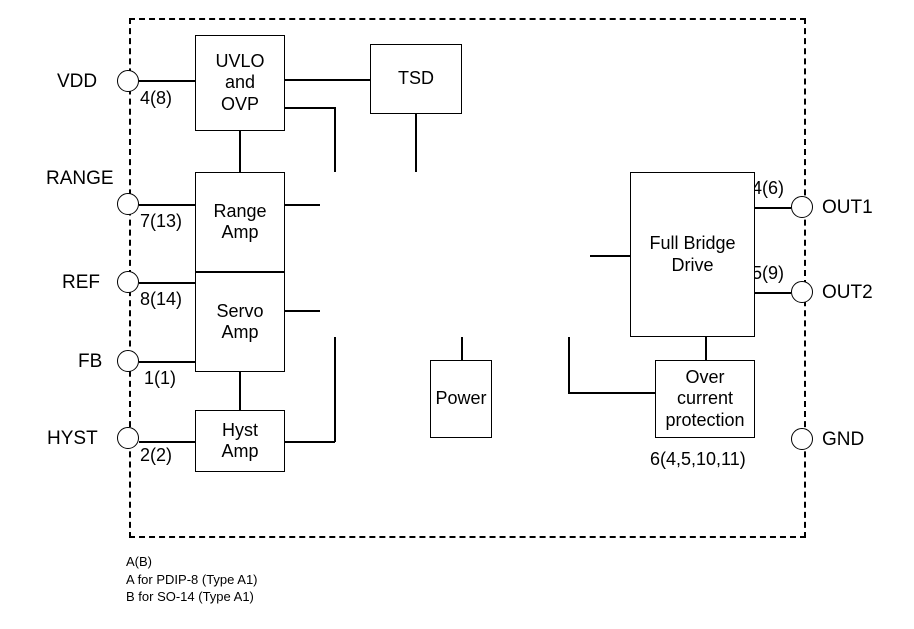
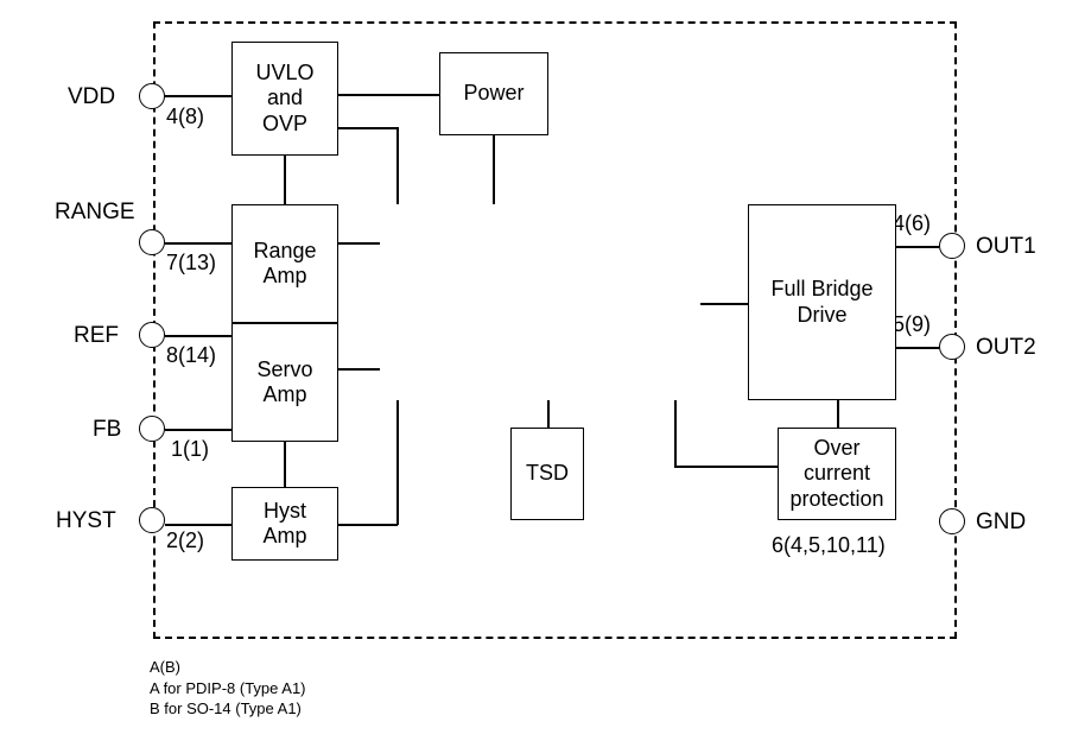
  VDD
  RANGE
  REF
  FB
  HYST
  4(8)
  7(13)
  8(14)
  1(1)
  2(2)
  OUT1
  OUT2
  GND
  4(6)
  5(9)
  6(4,5,10,11)
  UVLO
  and
  OVP
- TSD
+ Power
  Range
  Amp
  Servo
  Amp
  Hyst
  Amp
- Power
+ TSD
  Full Bridge
  Drive
  Over
  current
  protection
  A(B)
  A for PDIP-8 (Type A1)
  B for SO-14 (Type A1)
